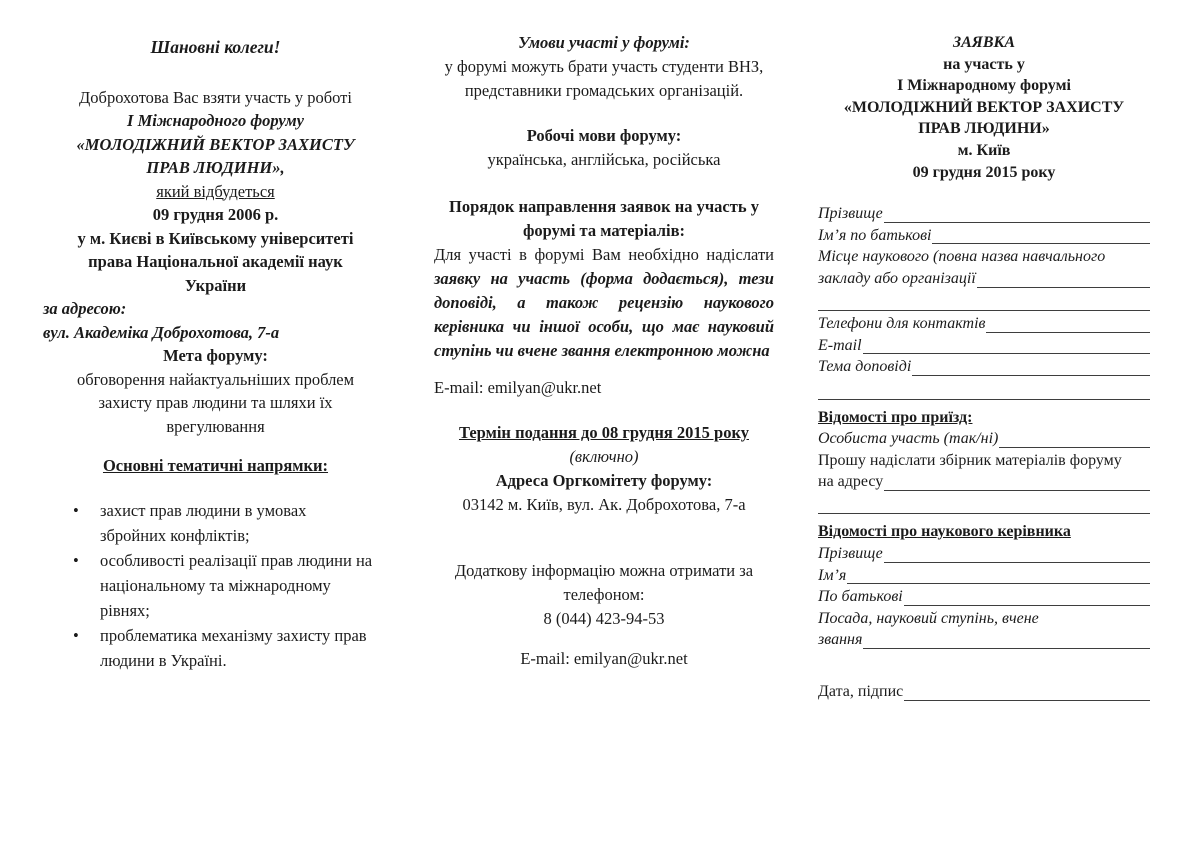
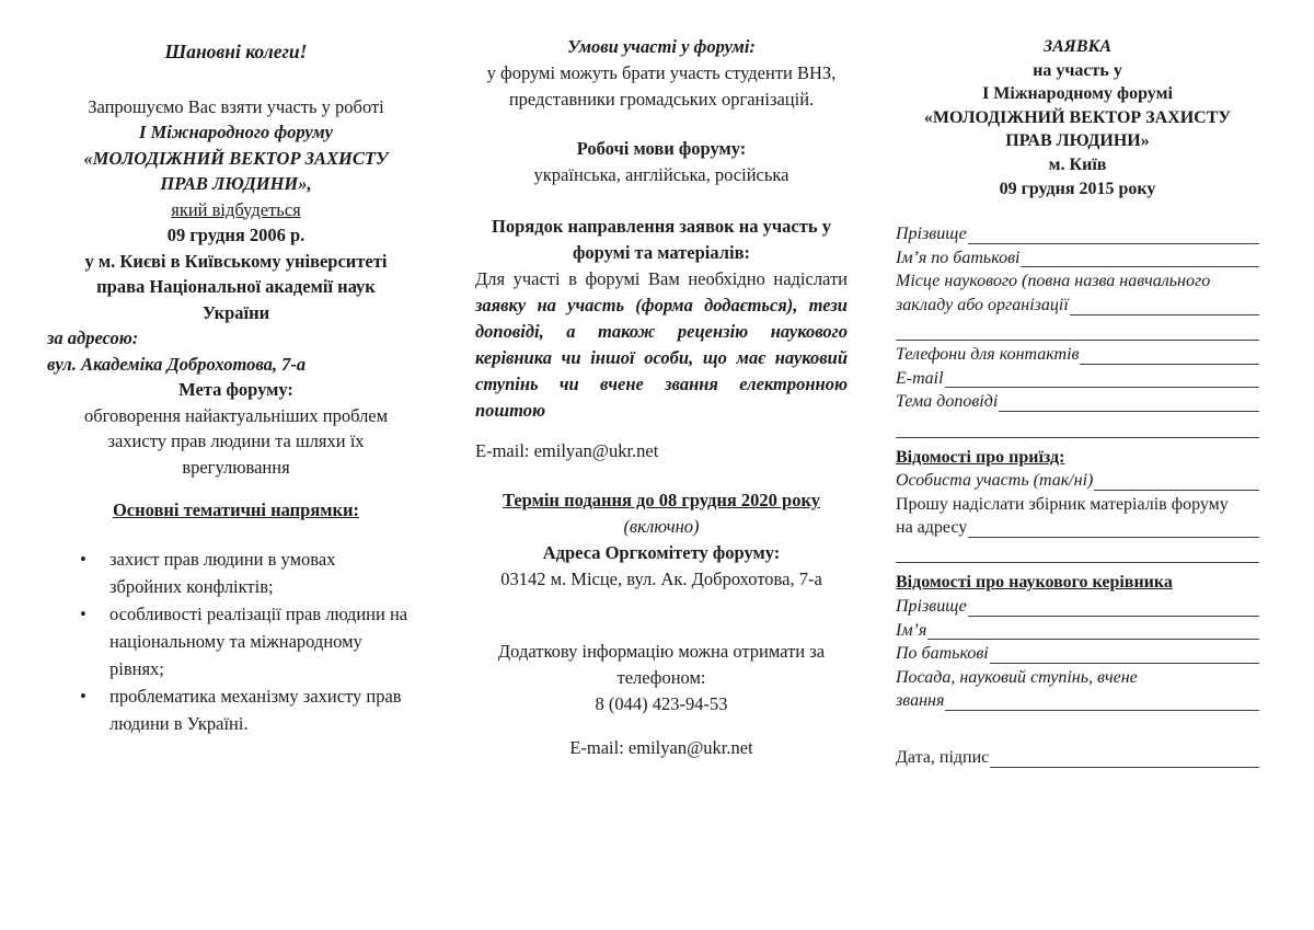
  Шановні колеги!
- Доброхотова Вас взяти участь у роботі
+ Запрошуємо Вас взяти участь у роботі
  І Міжнародного форуму
  «МОЛОДІЖНИЙ ВЕКТОР ЗАХИСТУ
  ПРАВ ЛЮДИНИ»,
  який відбудеться
  09 грудня 2006 р.
  у м. Києві в Київському університеті
  права Національної академії наук
  України
  за адресою:
  вул. Академіка Доброхотова, 7-а
  Мета форуму:
  обговорення найактуальніших проблем
  захисту прав людини та шляхи їх
  врегулювання
  Основні тематичні напрямки:
  •
  захист прав людини в умовах
  збройних конфліктів;
  •
  особливості реалізації прав людини на
  національному та міжнародному
  рівнях;
  •
  проблематика механізму захисту прав
  людини в Україні.
  Умови участі у форумі:
  у форумі можуть брати участь студенти ВНЗ,
  представники громадських організацій.
  Робочі мови форуму:
  українська, англійська, російська
  Порядок направлення заявок на участь у
  форумі та матеріалів:
- Для участі в форумі Вам необхідно надіслати заявку на участь (форма додається), тези доповіді, а також рецензію наукового керівника чи іншої особи, що має науковий ступінь чи вчене звання електронною можна
+ Для участі в форумі Вам необхідно надіслати заявку на участь (форма додається), тези доповіді, а також рецензію наукового керівника чи іншої особи, що має науковий ступінь чи вчене звання електронною поштою
  E-mail: emilyan@ukr.net
- Термін подання до 08 грудня 2015 року
+ Термін подання до 08 грудня 2020 року
  (включно)
  Адреса Оргкомітету форуму:
- 03142 м. Київ, вул. Ак. Доброхотова, 7-а
+ 03142 м. Місце, вул. Ак. Доброхотова, 7-а
  Додаткову інформацію можна отримати за
  телефоном:
  8 (044) 423-94-53
  E-mail: emilyan@ukr.net
  ЗАЯВКА
  на участь у
  І Міжнародному форумі
  «МОЛОДІЖНИЙ ВЕКТОР ЗАХИСТУ
  ПРАВ ЛЮДИНИ»
  м. Київ
  09 грудня 2015 року
  Прізвище
  Ім’я по батькові
  Місце наукового (повна назва навчального
  закладу або організації
  Телефони для контактів
  E-mail
  Тема доповіді
  Відомості про приїзд:
  Особиста участь (так/ні)
  Прошу надіслати збірник матеріалів форуму
  на адресу
  Відомості про наукового керівника
  Прізвище
  Ім’я
  По батькові
  Посада, науковий ступінь, вчене
  звання
  Дата, підпис
